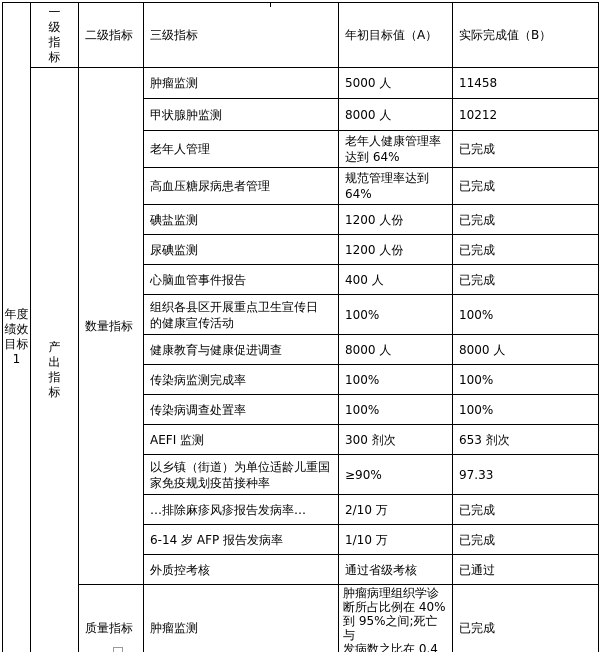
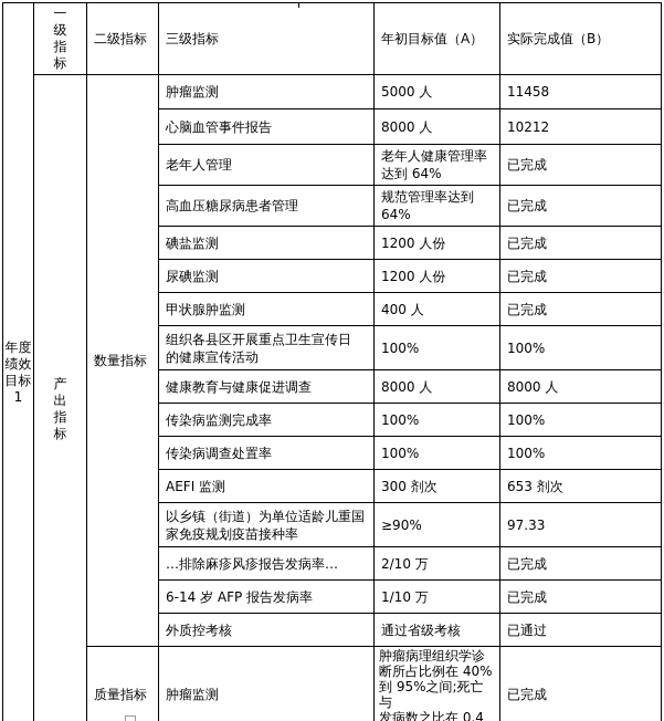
  年度 绩效 目标 1	一 级 指 标	二级指标	三级指标	年初目标值（A）	实际完成值（B）
  产 出 指 标	数量指标	肿瘤监测	5000 人	11458
- 甲状腺肿监测	8000 人	10212
+ 心脑血管事件报告	8000 人	10212
  老年人管理	老年人健康管理率 达到 64%	已完成
  高血压糖尿病患者管理	规范管理率达到 64%	已完成
  碘盐监测	1200 人份	已完成
  尿碘监测	1200 人份	已完成
- 心脑血管事件报告	400 人	已完成
+ 甲状腺肿监测	400 人	已完成
  组织各县区开展重点卫生宣传日 的健康宣传活动	100%	100%
  健康教育与健康促进调查	8000 人	8000 人
  传染病监测完成率	100%	100%
  传染病调查处置率	100%	100%
  AEFI 监测	300 剂次	653 剂次
  以乡镇（街道）为单位适龄儿重国 家免疫规划疫苗接种率	≥90%	97.33
  …排除麻疹风疹报告发病率…	2/10 万	已完成
  6-14 岁 AFP 报告发病率	1/10 万	已完成
  外质控考核	通过省级考核	已通过
  质量指标	肿瘤监测	肿瘤病理组织学诊 断所占比例在 40% 到 95%之间;死亡与 发病数之比在 0.4	已完成
